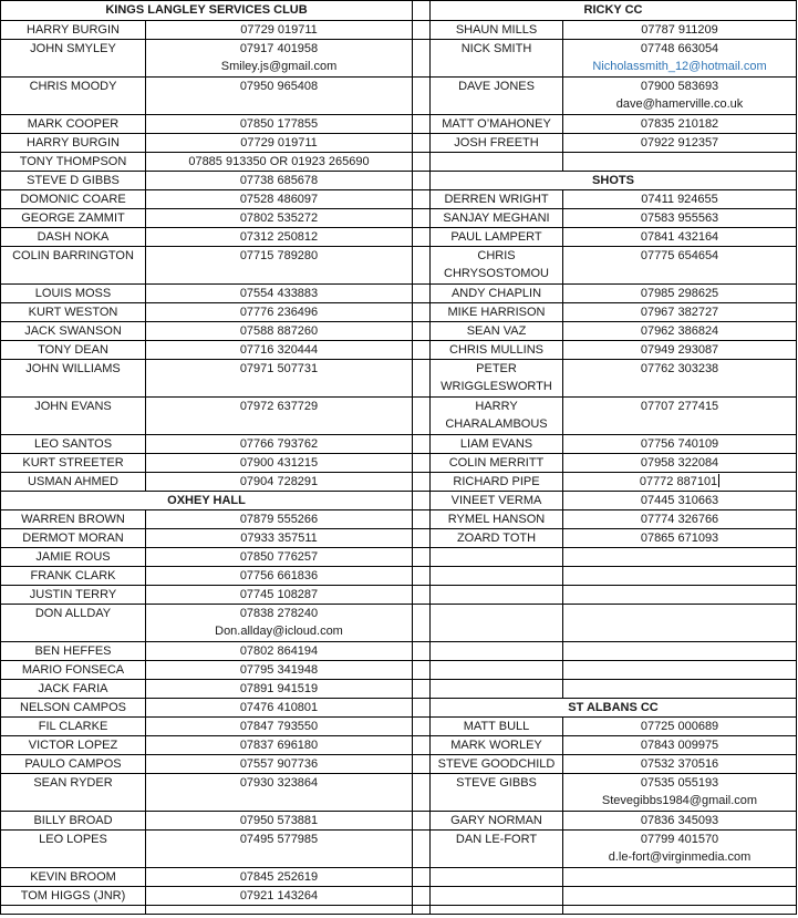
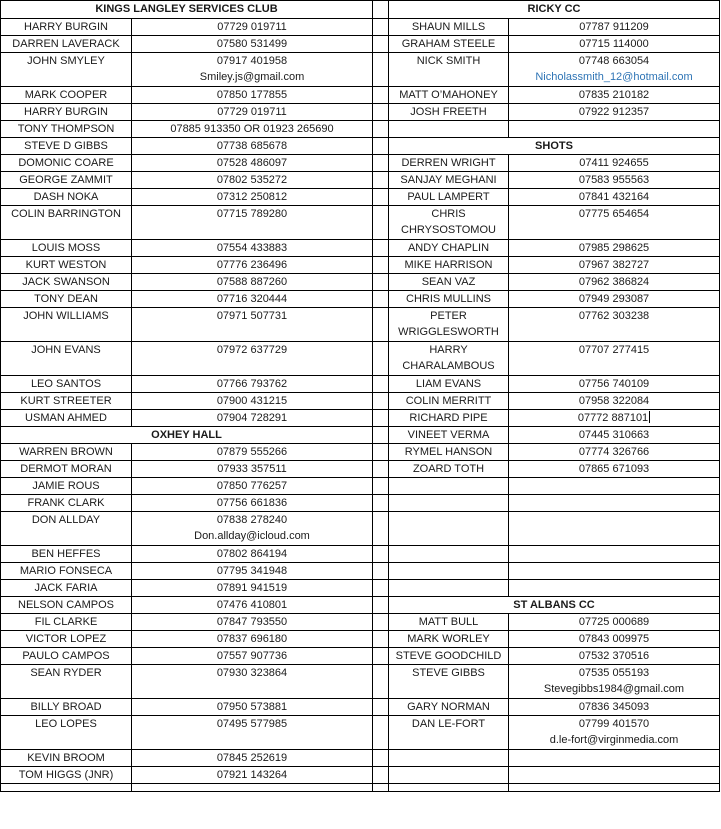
  KINGS LANGLEY SERVICES CLUB		RICKY CC
  HARRY BURGIN	07729 019711		SHAUN MILLS	07787 911209
+ DARREN LAVERACK	07580 531499		GRAHAM STEELE	07715 114000
  JOHN SMYLEY	07917 401958Smiley.js@gmail.com		NICK SMITH	07748 663054Nicholassmith_12@hotmail.com
- CHRIS MOODY	07950 965408		DAVE JONES	07900 583693dave@hamerville.co.uk
  MARK COOPER	07850 177855		MATT O’MAHONEY	07835 210182
  HARRY BURGIN	07729 019711		JOSH FREETH	07922 912357
  TONY THOMPSON	07885 913350 OR 01923 265690
  STEVE D GIBBS	07738 685678		SHOTS
  DOMONIC COARE	07528 486097		DERREN WRIGHT	07411 924655
  GEORGE ZAMMIT	07802 535272		SANJAY MEGHANI	07583 955563
  DASH NOKA	07312 250812		PAUL LAMPERT	07841 432164
  COLIN BARRINGTON	07715 789280		CHRIS CHRYSOSTOMOU	07775 654654
  LOUIS MOSS	07554 433883		ANDY CHAPLIN	07985 298625
  KURT WESTON	07776 236496		MIKE HARRISON	07967 382727
  JACK SWANSON	07588 887260		SEAN VAZ	07962 386824
  TONY DEAN	07716 320444		CHRIS MULLINS	07949 293087
  JOHN WILLIAMS	07971 507731		PETER WRIGGLESWORTH	07762 303238
  JOHN EVANS	07972 637729		HARRY CHARALAMBOUS	07707 277415
  LEO SANTOS	07766 793762		LIAM EVANS	07756 740109
  KURT STREETER	07900 431215		COLIN MERRITT	07958 322084
  USMAN AHMED	07904 728291		RICHARD PIPE	07772 887101
  OXHEY HALL		VINEET VERMA	07445 310663
  WARREN BROWN	07879 555266		RYMEL HANSON	07774 326766
  DERMOT MORAN	07933 357511		ZOARD TOTH	07865 671093
  JAMIE ROUS	07850 776257
  FRANK CLARK	07756 661836
- JUSTIN TERRY	07745 108287
  DON ALLDAY	07838 278240Don.allday@icloud.com
  BEN HEFFES	07802 864194
  MARIO FONSECA	07795 341948
  JACK FARIA	07891 941519
  NELSON CAMPOS	07476 410801		ST ALBANS CC
  FIL CLARKE	07847 793550		MATT BULL	07725 000689
  VICTOR LOPEZ	07837 696180		MARK WORLEY	07843 009975
  PAULO CAMPOS	07557 907736		STEVE GOODCHILD	07532 370516
  SEAN RYDER	07930 323864		STEVE GIBBS	07535 055193Stevegibbs1984@gmail.com
  BILLY BROAD	07950 573881		GARY NORMAN	07836 345093
  LEO LOPES	07495 577985		DAN LE-FORT	07799 401570d.le-fort@virginmedia.com
  KEVIN BROOM	07845 252619
  TOM HIGGS (JNR)	07921 143264
